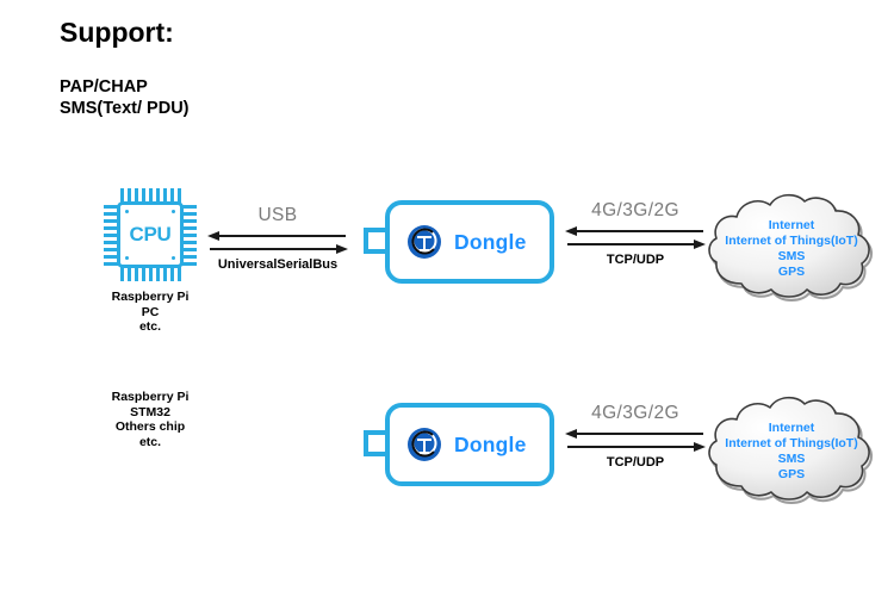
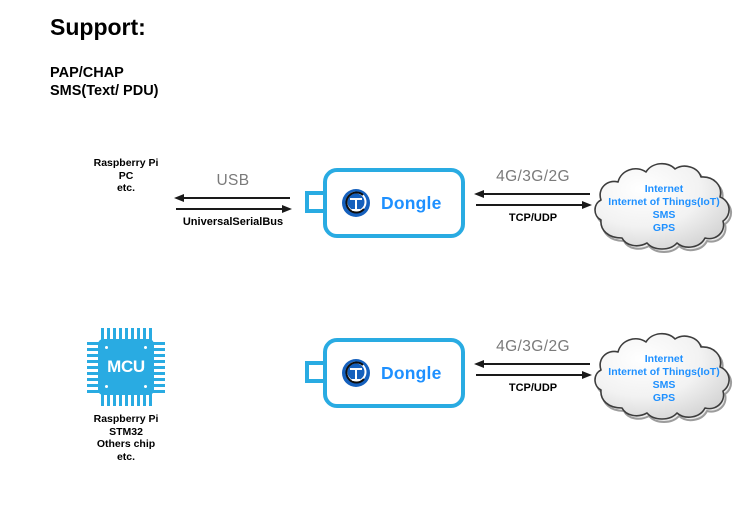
  Support:
  PAP/CHAP
  SMS(Text/ PDU)
- CPU
  Raspberry Pi
  PC
  etc.
  USB
  UniversalSerialBus
  Dongle
  4G/3G/2G
  TCP/UDP
  Internet
  Internet of Things(IoT)
  SMS
  GPS
+ MCU
  Raspberry Pi
  STM32
  Others chip
  etc.
  Dongle
  4G/3G/2G
  TCP/UDP
  Internet
  Internet of Things(IoT)
  SMS
  GPS
